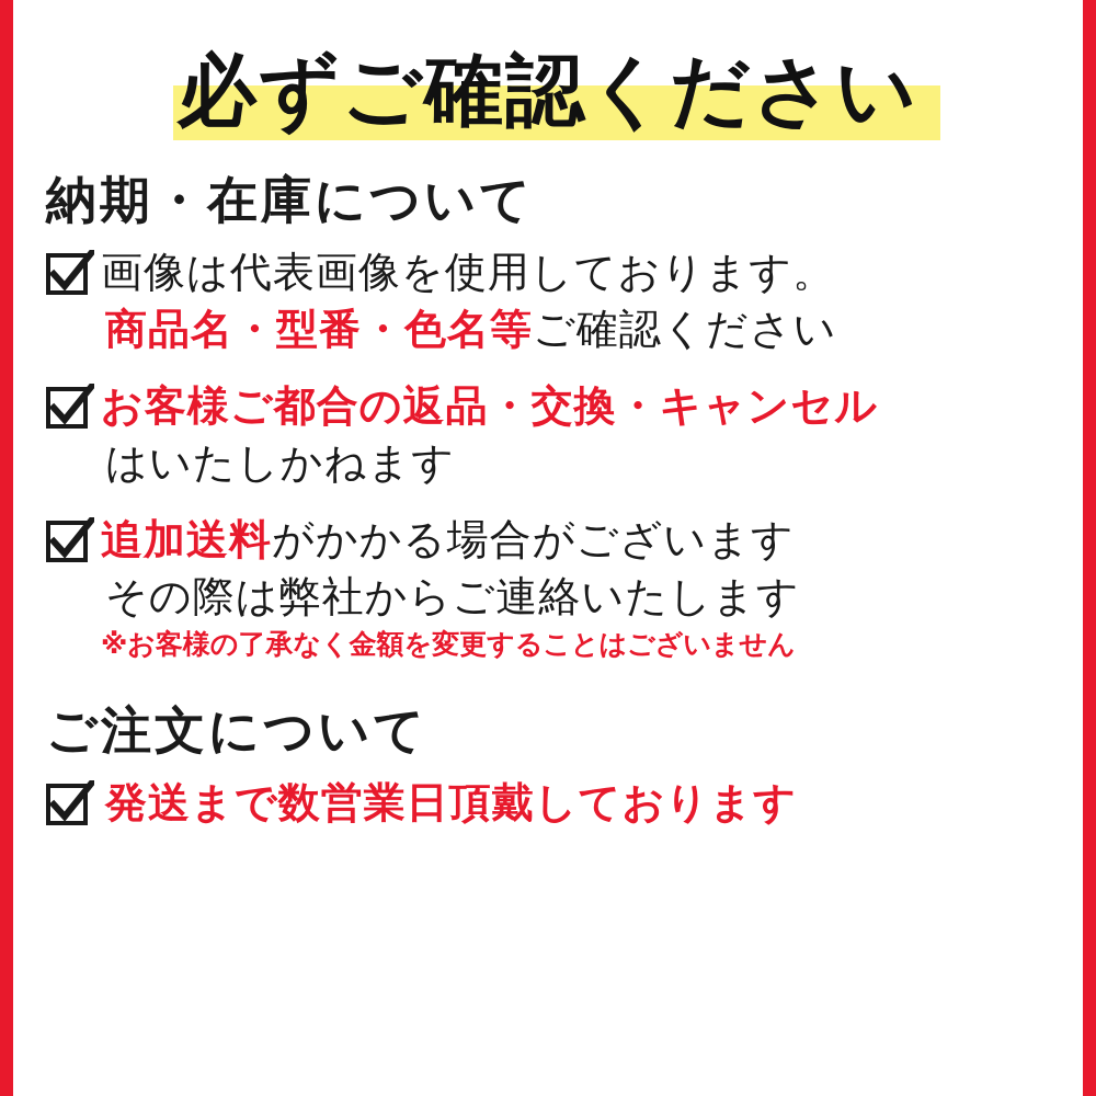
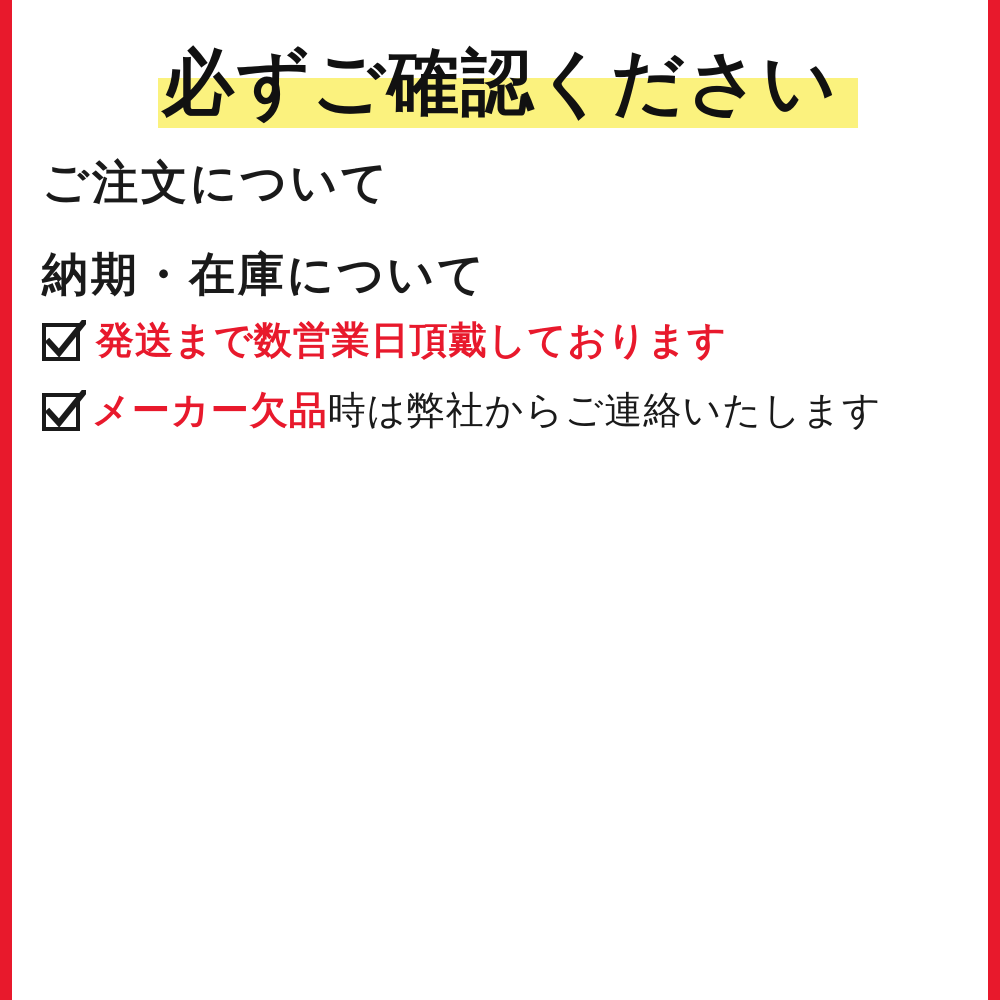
  必ずご確認ください
- 納期・在庫について
+ ご注文について
- 画像は代表画像を使用しております。
- 商品名・型番・色名等ご確認ください
- お客様ご都合の返品・交換・キャンセル
- はいたしかねます
- 追加送料がかかる場合がございます
- その際は弊社からご連絡いたします
- ※お客様の了承なく金額を変更することはございません
- ご注文について
+ 納期・在庫について
  発送まで数営業日頂戴しております
+ メーカー欠品時は弊社からご連絡いたします
